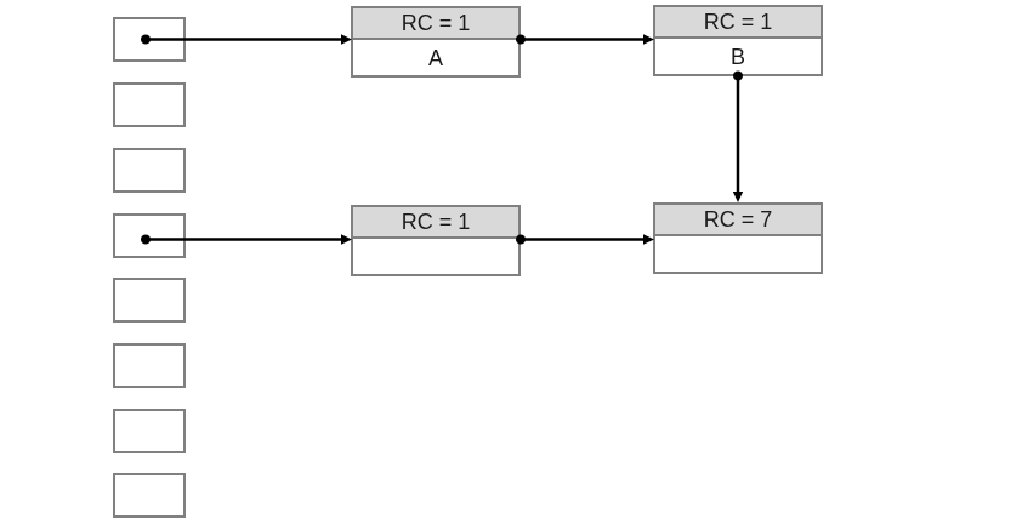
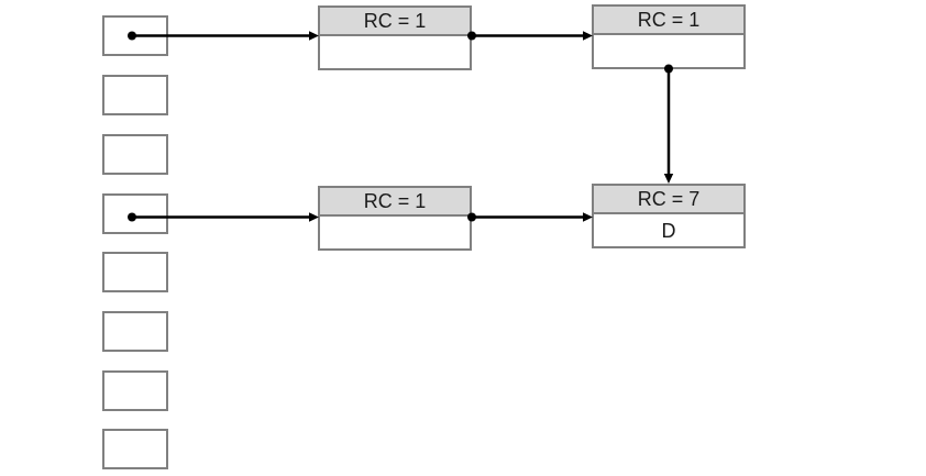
  RC = 1
- A
  RC = 1
- B
  RC = 1
  RC = 7
+ D
